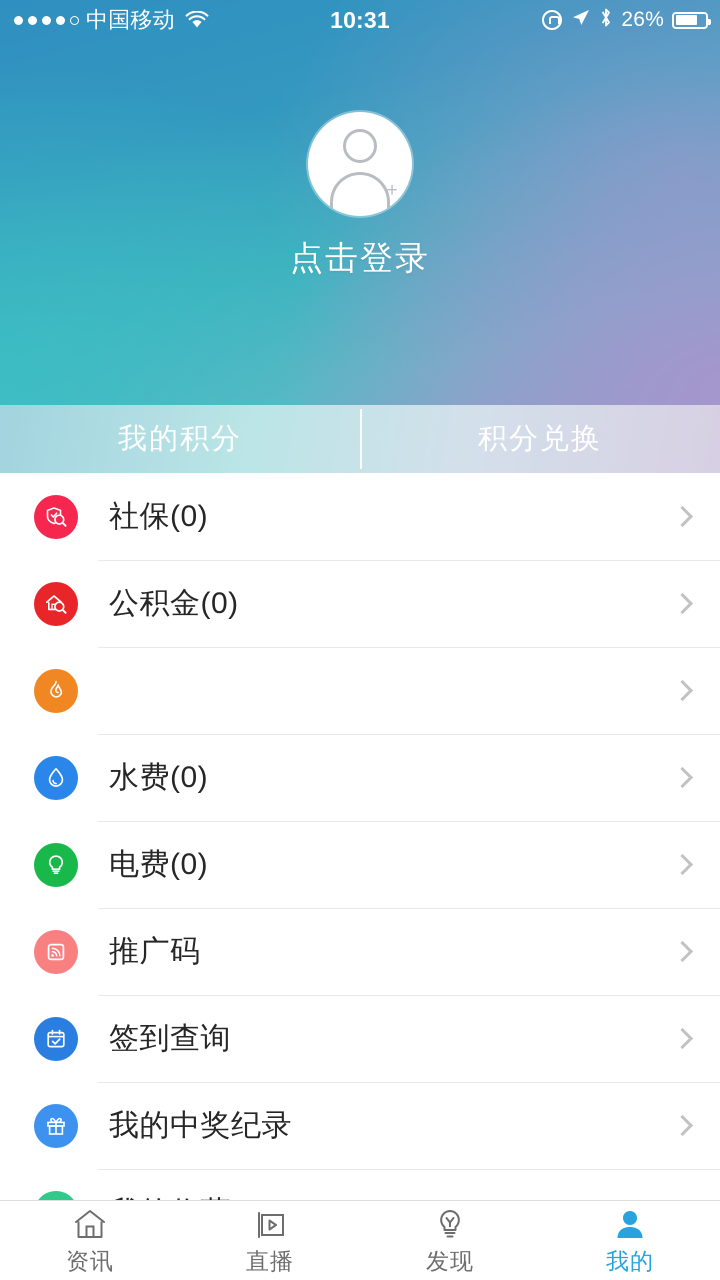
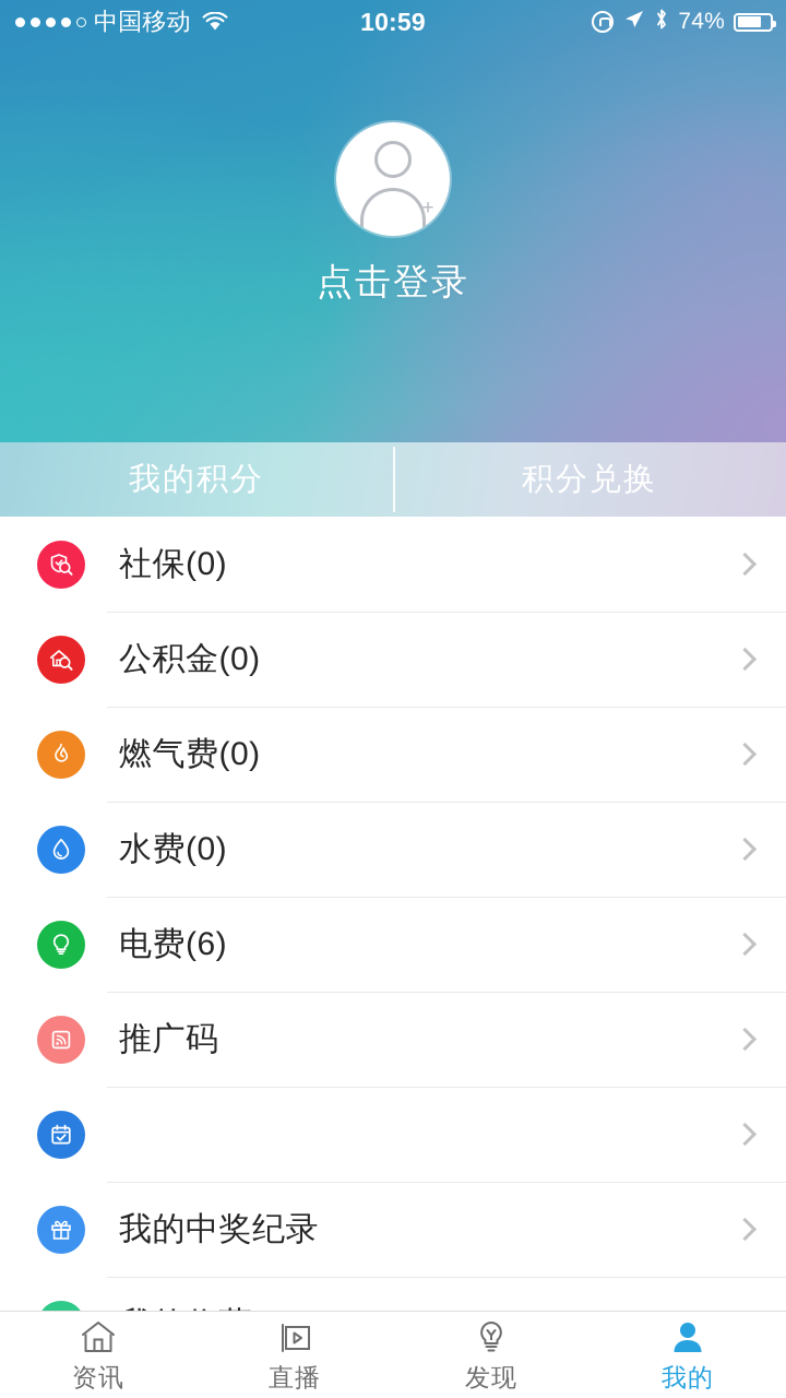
  中国移动
- 10:31
+ 10:59
- 26%
+ 74%
  +
  点击登录
  我的积分
  积分兑换
  社保(0)
  公积金(0)
+ 燃气费(0)
  水费(0)
- 电费(0)
+ 电费(6)
  推广码
- 签到查询
  我的中奖纪录
  资讯
  直播
  发现
  我的
